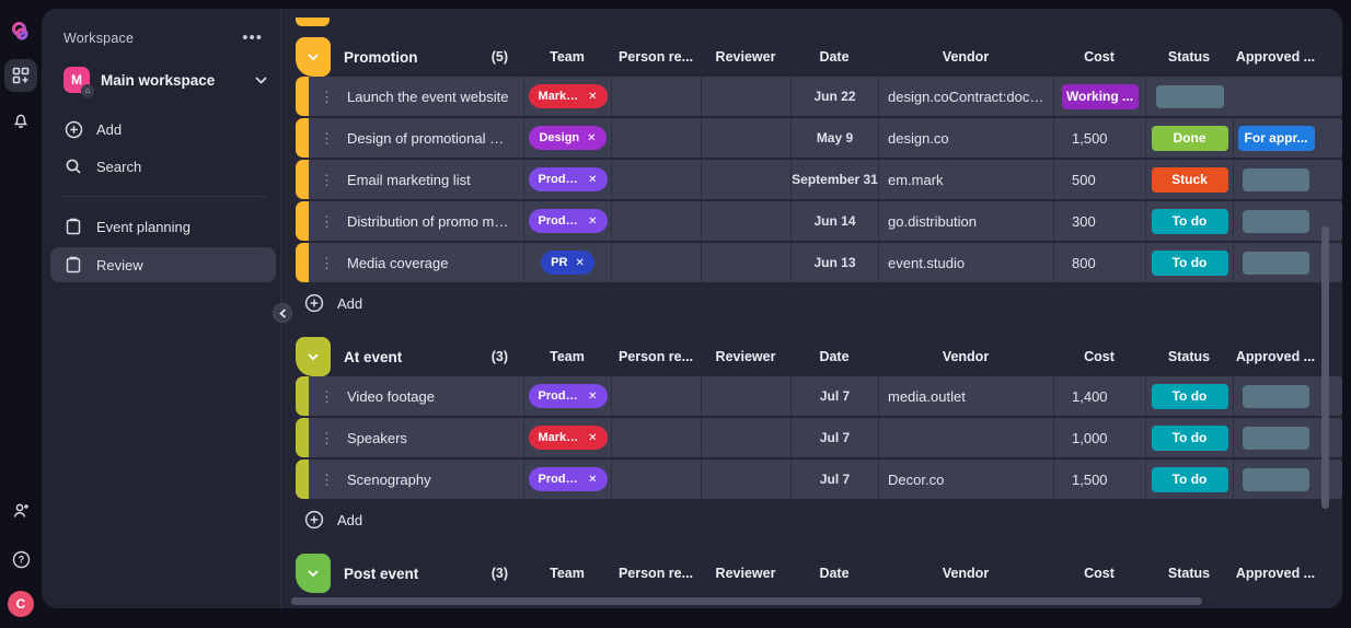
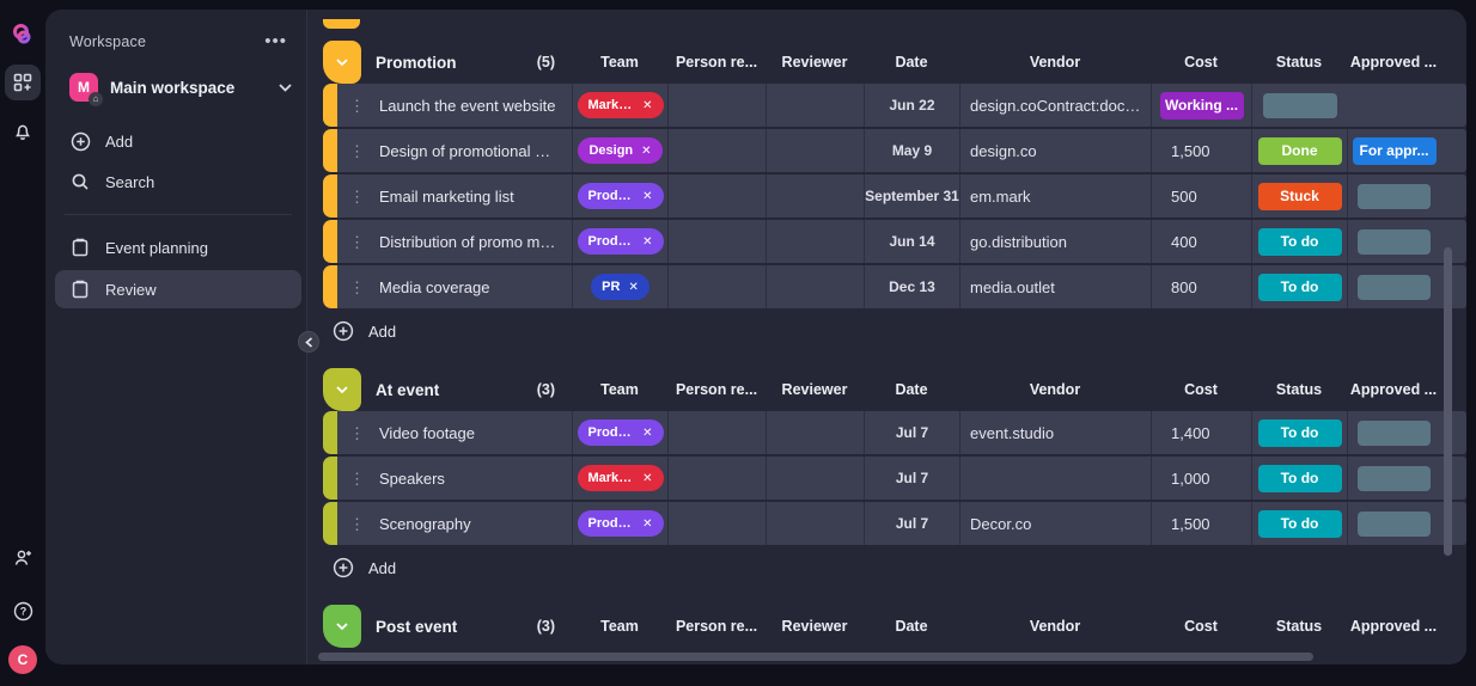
  ?
  C
  Workspace
  •••
  M
  ⌂
  Main workspace
  Add
  Search
  Event planning
  Review
  Promotion
  (5)
  Team
  Person re...
  Reviewer
  Date
  Vendor
  Cost
  Status
  Approved ...
  ⋮
  Launch the event website
  Market.
  ✕
  Jun 22
  design.coContract:docu..
  Working ...
  ⋮
  Design of promotional mat
  Design
  ✕
  May 9
  design.co
  1,500
  Done
  For appr...
  ⋮
  Email marketing list
  ✕
  September 31
  em.mark
  500
  Stuck
  ⋮
  Distribution of promo mate
  ✕
  Jun 14
  go.distribution
- 300
+ 400
  To do
  ⋮
  Media coverage
  PR
  ✕
- Jun 13
+ Dec 13
- event.studio
+ media.outlet
  800
  To do
  Add
  At event
  (3)
  Team
  Person re...
  Reviewer
  Date
  Vendor
  Cost
  Status
  Approved ...
  ⋮
  Video footage
  ✕
  Jul 7
- media.outlet
+ event.studio
  1,400
  To do
  ⋮
  Speakers
  Market.
  ✕
  Jul 7
  1,000
  To do
  ⋮
  Scenography
  ✕
  Jul 7
  Decor.co
  1,500
  To do
  Add
  Post event
  (3)
  Team
  Person re...
  Reviewer
  Date
  Vendor
  Cost
  Status
  Approved ...
